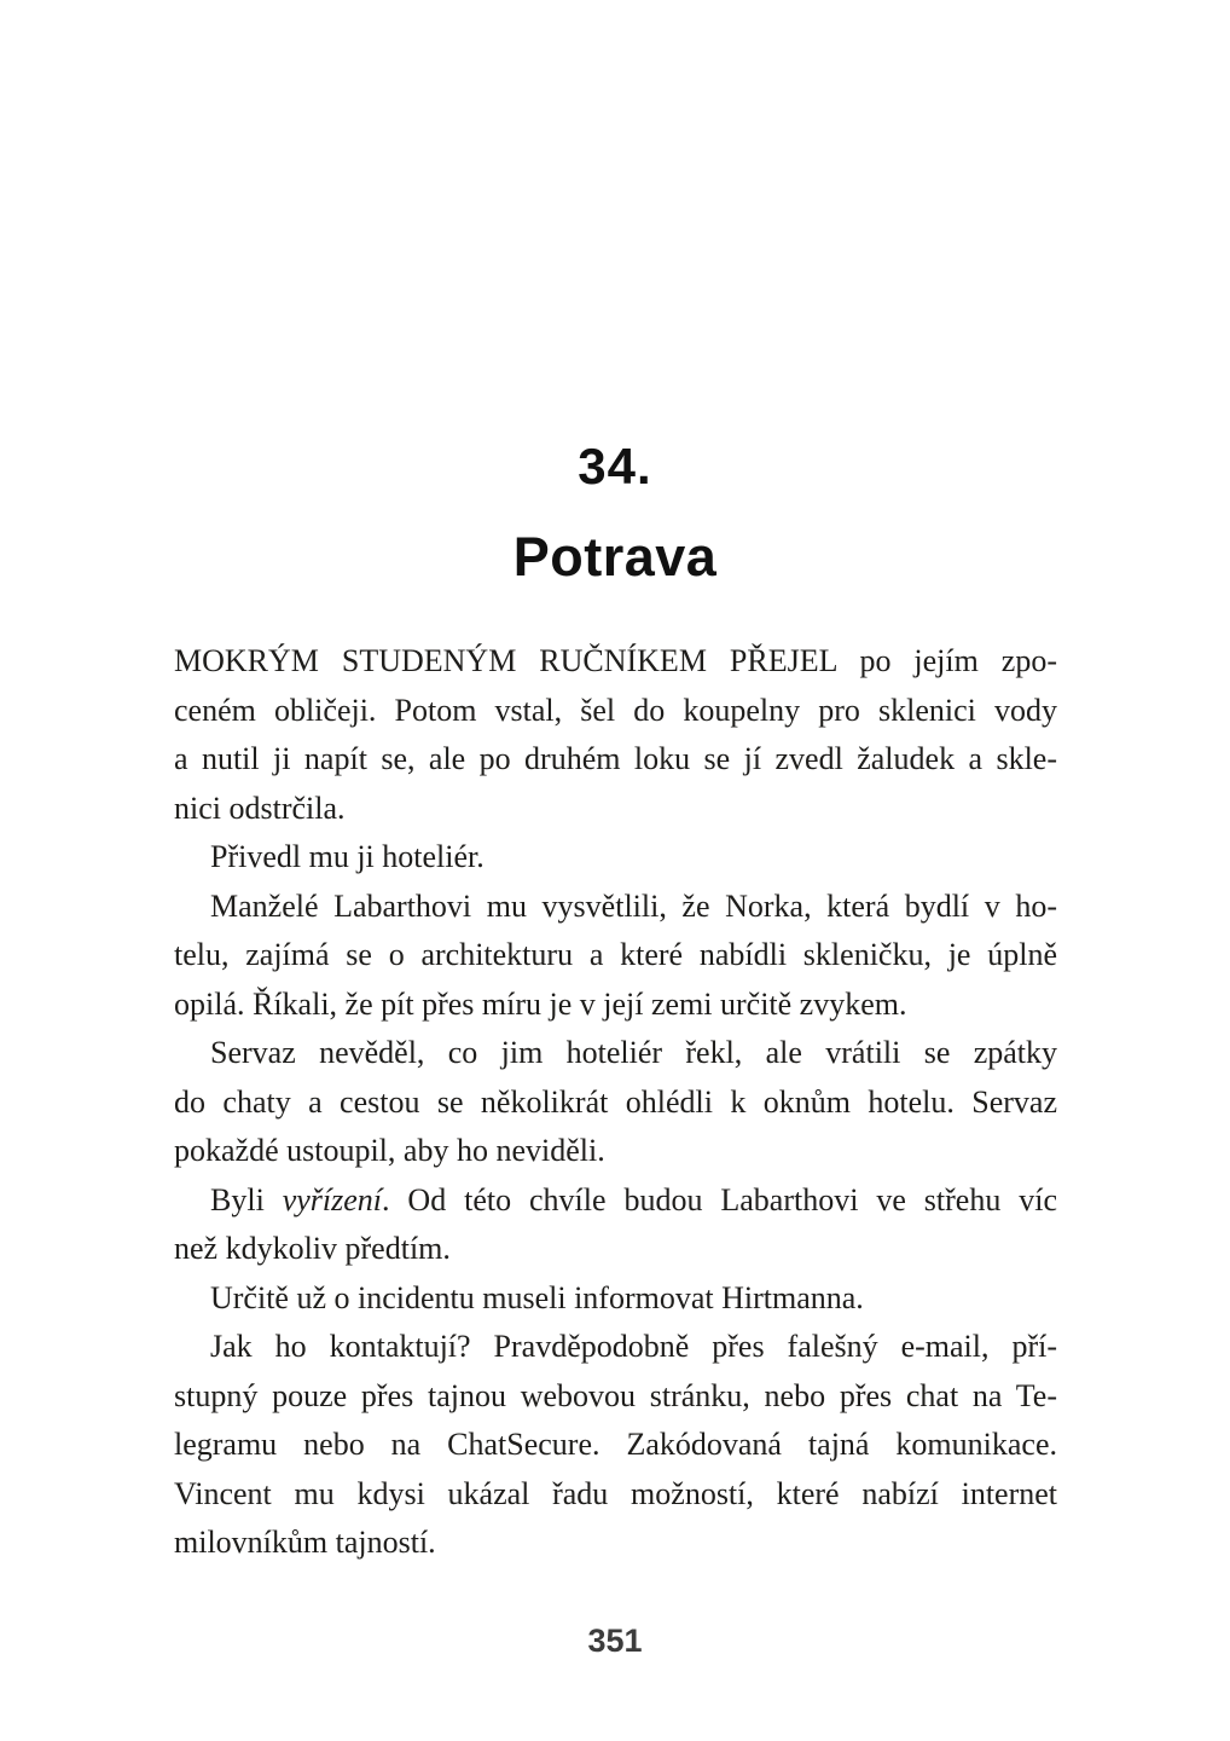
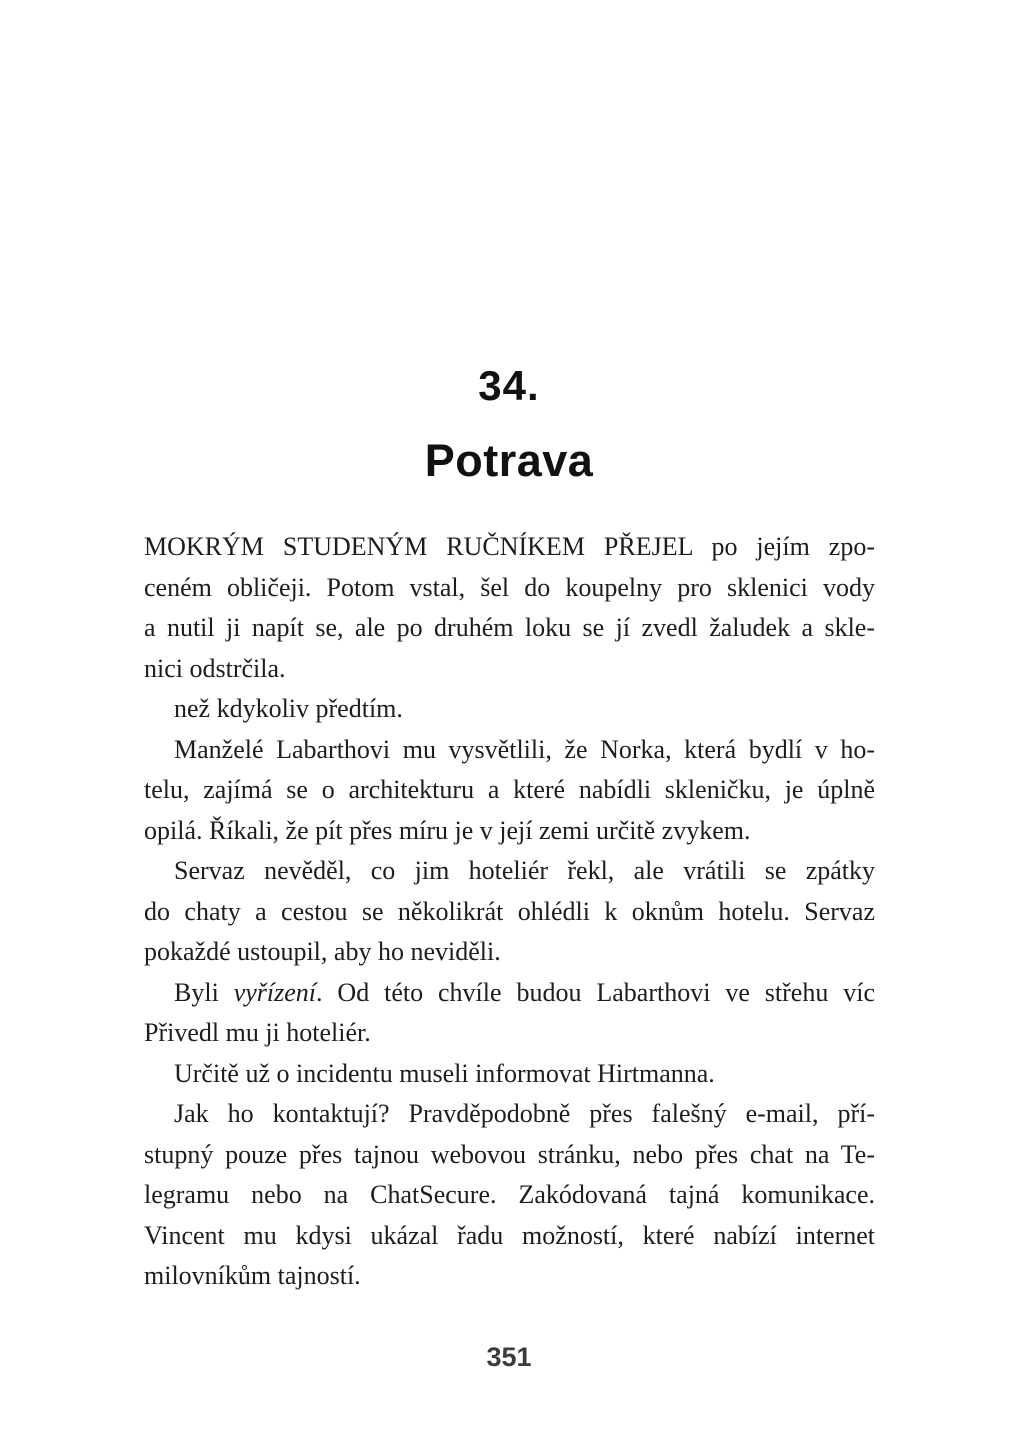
  34.
  Potrava
  MOKRÝM STUDENÝM RUČNÍKEM PŘEJEL po jejím zpo-
  ceném obličeji. Potom vstal, šel do koupelny pro sklenici vody
  a nutil ji napít se, ale po druhém loku se jí zvedl žaludek a skle-
  nici odstrčila.
- Přivedl mu ji hoteliér.
+ než kdykoliv předtím.
  Manželé Labarthovi mu vysvětlili, že Norka, která bydlí v ho-
  telu, zajímá se o architekturu a které nabídli skleničku, je úplně
  opilá. Říkali, že pít přes míru je v její zemi určitě zvykem.
  Servaz nevěděl, co jim hoteliér řekl, ale vrátili se zpátky
  do chaty a cestou se několikrát ohlédli k oknům hotelu. Servaz
  pokaždé ustoupil, aby ho neviděli.
  Byli vyřízení. Od této chvíle budou Labarthovi ve střehu víc
- než kdykoliv předtím.
+ Přivedl mu ji hoteliér.
  Určitě už o incidentu museli informovat Hirtmanna.
  Jak ho kontaktují? Pravděpodobně přes falešný e-mail, pří-
  stupný pouze přes tajnou webovou stránku, nebo přes chat na Te-
  legramu nebo na ChatSecure. Zakódovaná tajná komunikace.
  Vincent mu kdysi ukázal řadu možností, které nabízí internet
  milovníkům tajností.
  351
